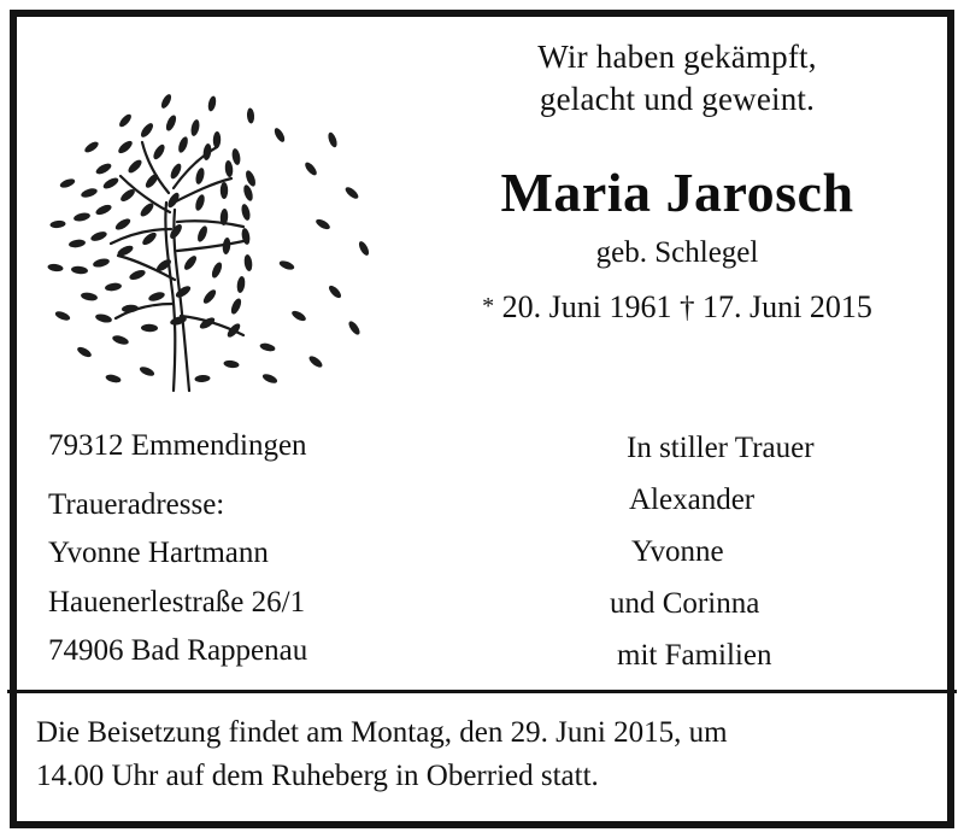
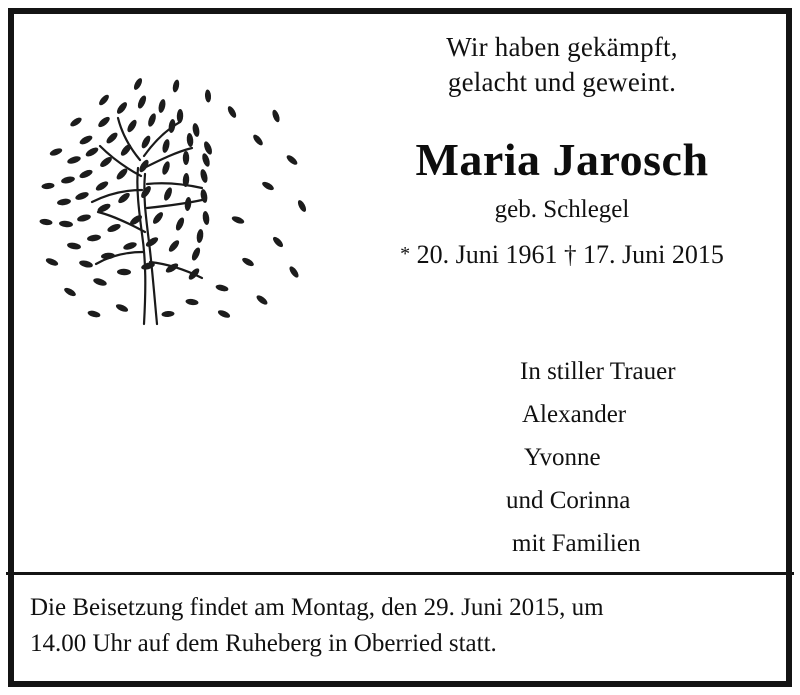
  Wir haben gekämpft,
  gelacht und geweint.
  Maria Jarosch
  geb. Schlegel
  * 20. Juni 1961 † 17. Juni 2015
- 79312 Emmendingen
- Traueradresse:
- Yvonne Hartmann
- Hauenerlestraße 26/1
- 74906 Bad Rappenau
  In stiller Trauer
  Alexander
  Yvonne
  und Corinna
  mit Familien
  Die Beisetzung findet am Montag, den 29. Juni 2015, um
  14.00 Uhr auf dem Ruheberg in Oberried statt.
